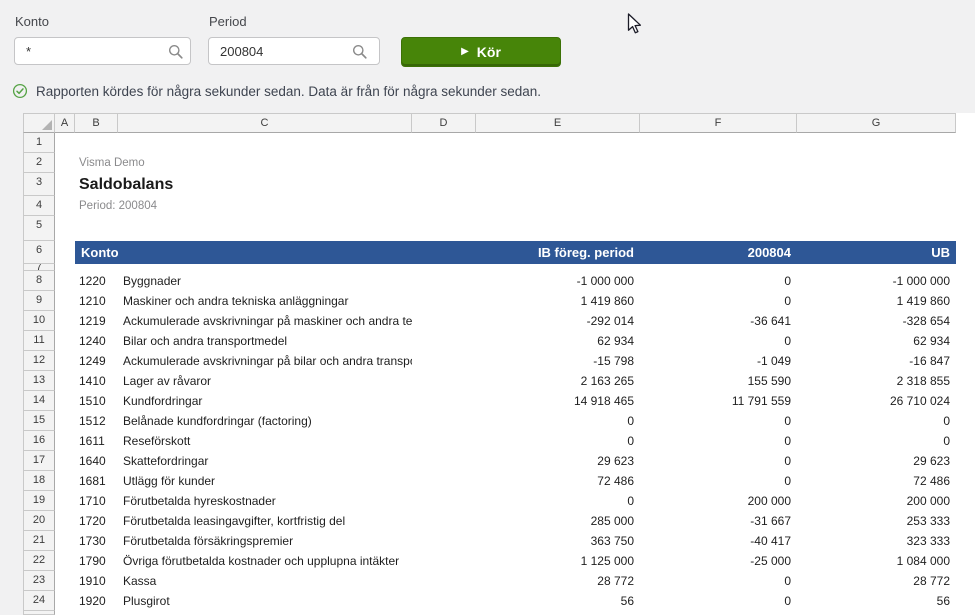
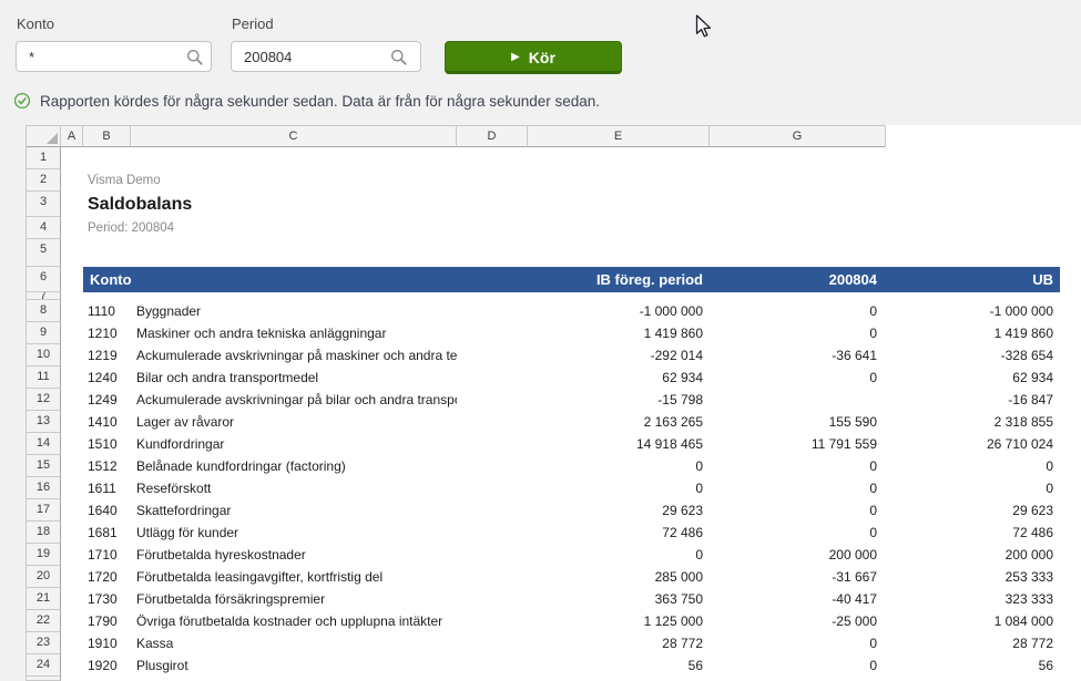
  Konto
  Period
  *
  200804
  ▶
  Kör
  Rapporten kördes för några sekunder sedan. Data är från för några sekunder sedan.
  A
  B
  C
  D
  E
- F
  G
  1
  2
  3
  4
  5
  6
  7
  8
  9
  10
  11
  12
  13
  14
  15
  16
  17
  18
  19
  20
  21
  22
  23
  24
  Visma Demo
  Saldobalans
  Period: 200804
  Konto
  IB föreg. period
  200804
  UB
- 1220
+ 1110
  Byggnader
  -1 000 000
  0
  -1 000 000
  1210
  Maskiner och andra tekniska anläggningar
  1 419 860
  0
  1 419 860
  1219
  Ackumulerade avskrivningar på maskiner och andra te
  -292 014
  -36 641
  -328 654
  1240
  Bilar och andra transportmedel
  62 934
  0
  62 934
  1249
  Ackumulerade avskrivningar på bilar och andra transp
  -15 798
- -1 049
  -16 847
  1410
  Lager av råvaror
  2 163 265
  155 590
  2 318 855
  1510
  Kundfordringar
  14 918 465
  11 791 559
  26 710 024
  1512
  Belånade kundfordringar (factoring)
  0
  0
  0
  1611
  Reseförskott
  0
  0
  0
  1640
  Skattefordringar
  29 623
  0
  29 623
  1681
  Utlägg för kunder
  72 486
  0
  72 486
  1710
  Förutbetalda hyreskostnader
  0
  200 000
  200 000
  1720
  Förutbetalda leasingavgifter, kortfristig del
  285 000
  -31 667
  253 333
  1730
  Förutbetalda försäkringspremier
  363 750
  -40 417
  323 333
  1790
  Övriga förutbetalda kostnader och upplupna intäkter
  1 125 000
  -25 000
  1 084 000
  1910
  Kassa
  28 772
  0
  28 772
  1920
  Plusgirot
  56
  0
  56
